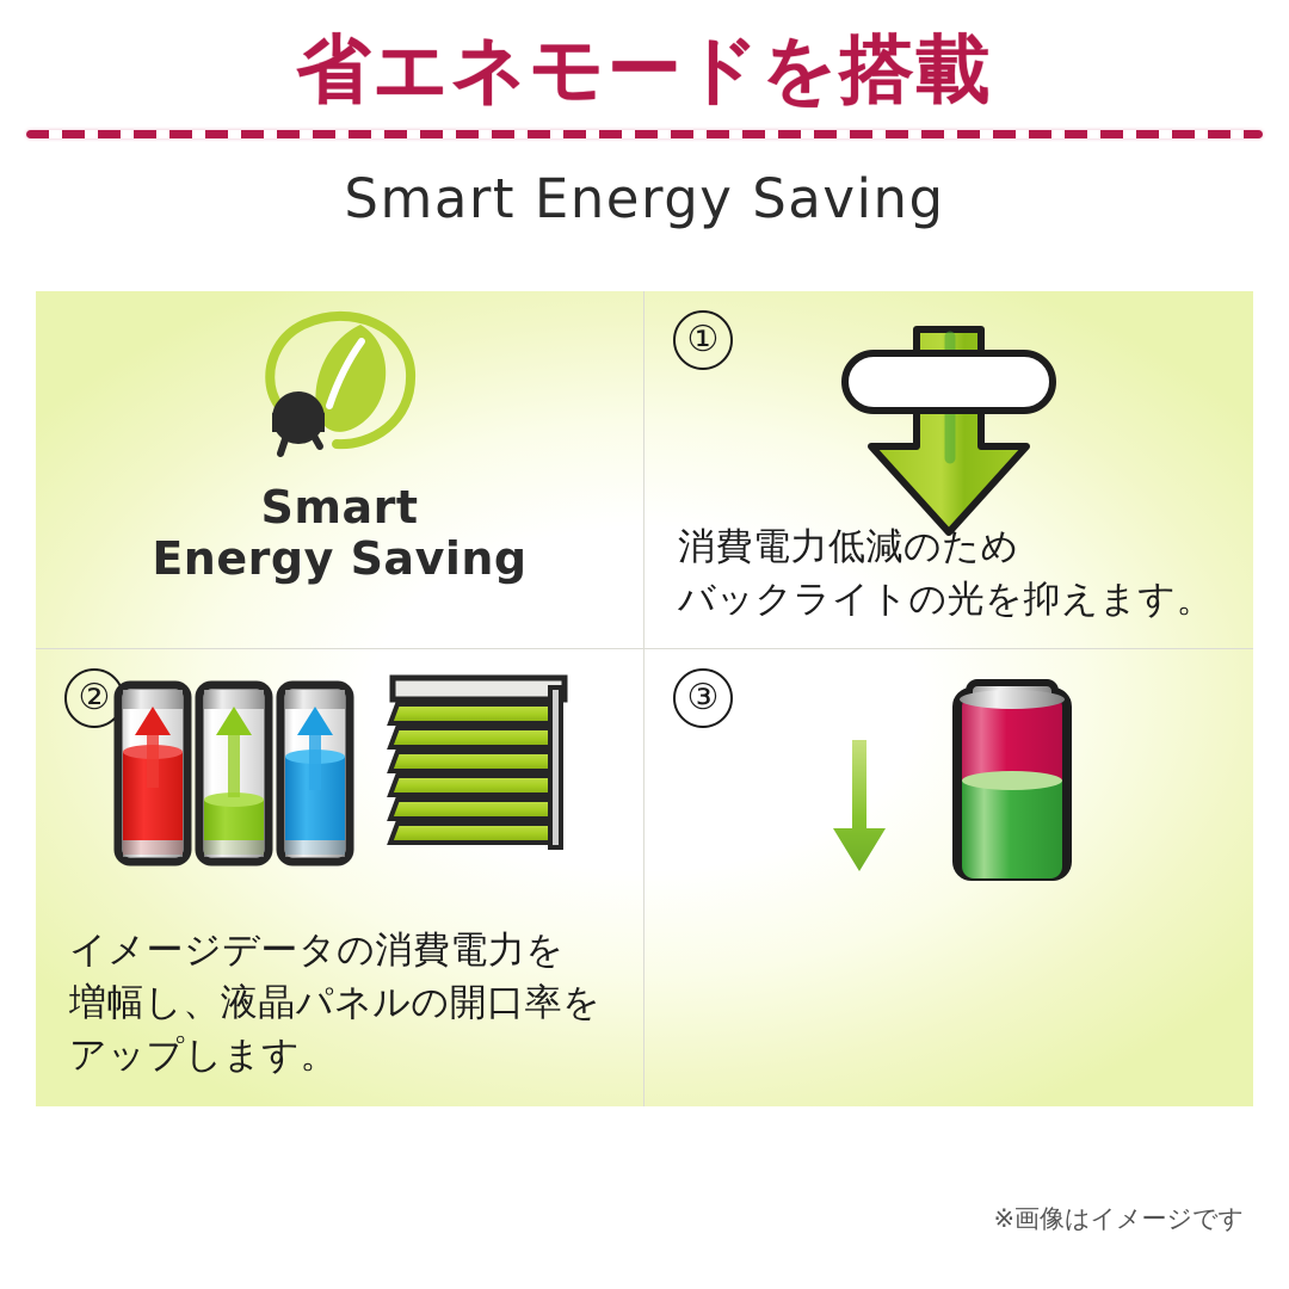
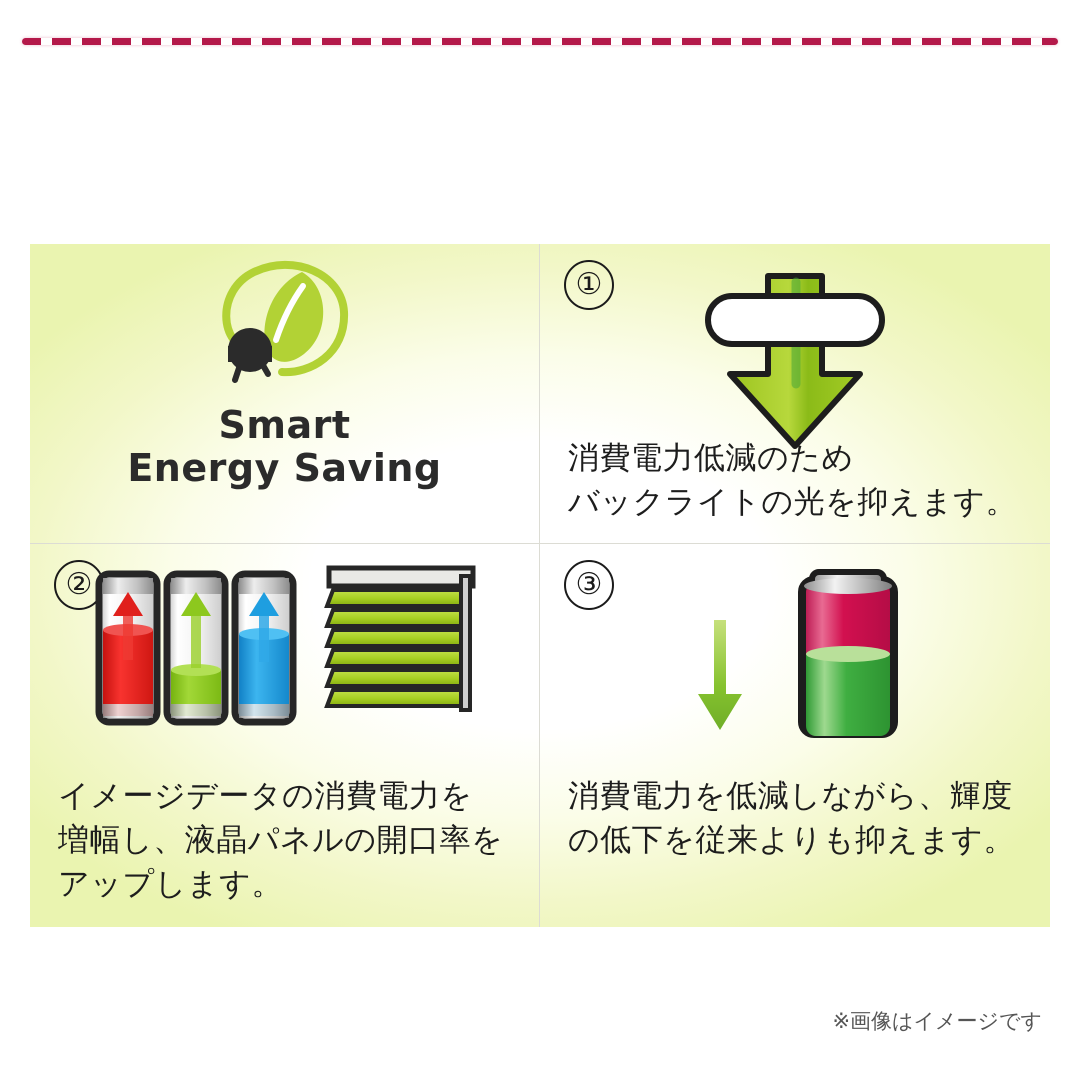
- 省エネモードを搭載
- Smart Energy Saving
  Smart
  Energy Saving
  ①
  消費電力低減のため
  バックライトの光を抑えます。
  ②
  イメージデータの消費電力を
  増幅し、液晶パネルの開口率を
  アップします。
  ③
+ 消費電力を低減しながら、輝度
+ の低下を従来よりも抑えます。
  ※画像はイメージです
